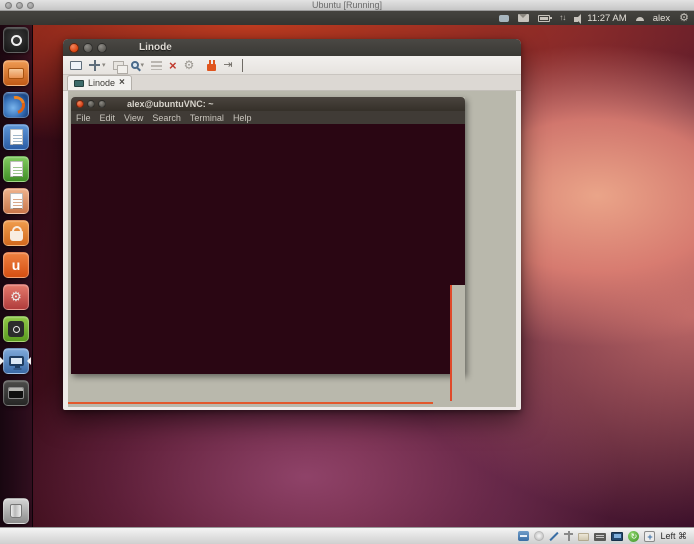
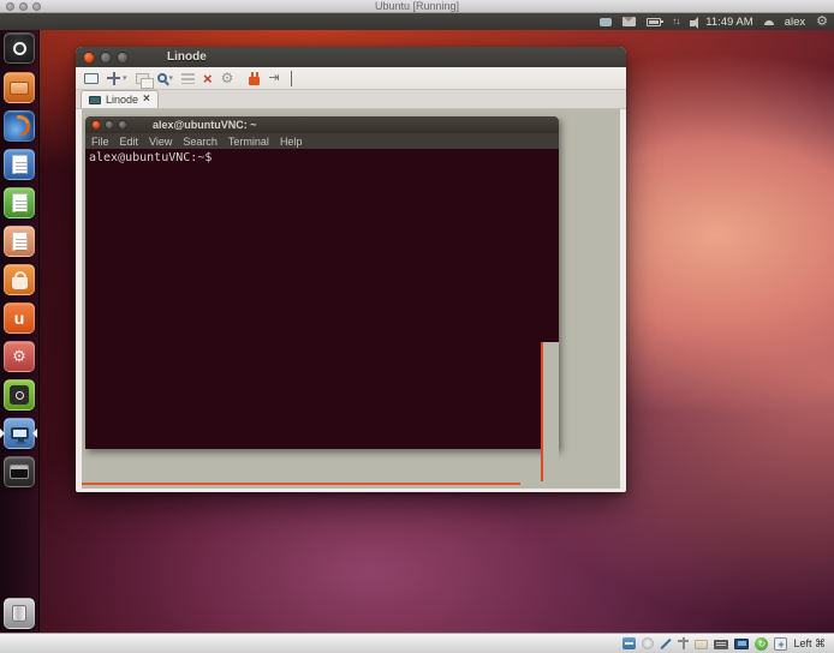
  Ubuntu [Running]
  ↑↓
- 11:27 AM
+ 11:49 AM
  alex
  ⚙
  u
  ⚙
  Linode
  ×
  ⚙
  ⇥
  Linode
  ×
  alex@ubuntuVNC: ~
  File
  Edit
  View
  Search
  Terminal
  Help
+ alex@ubuntuVNC:~$
  ↻
  +
  Left ⌘
